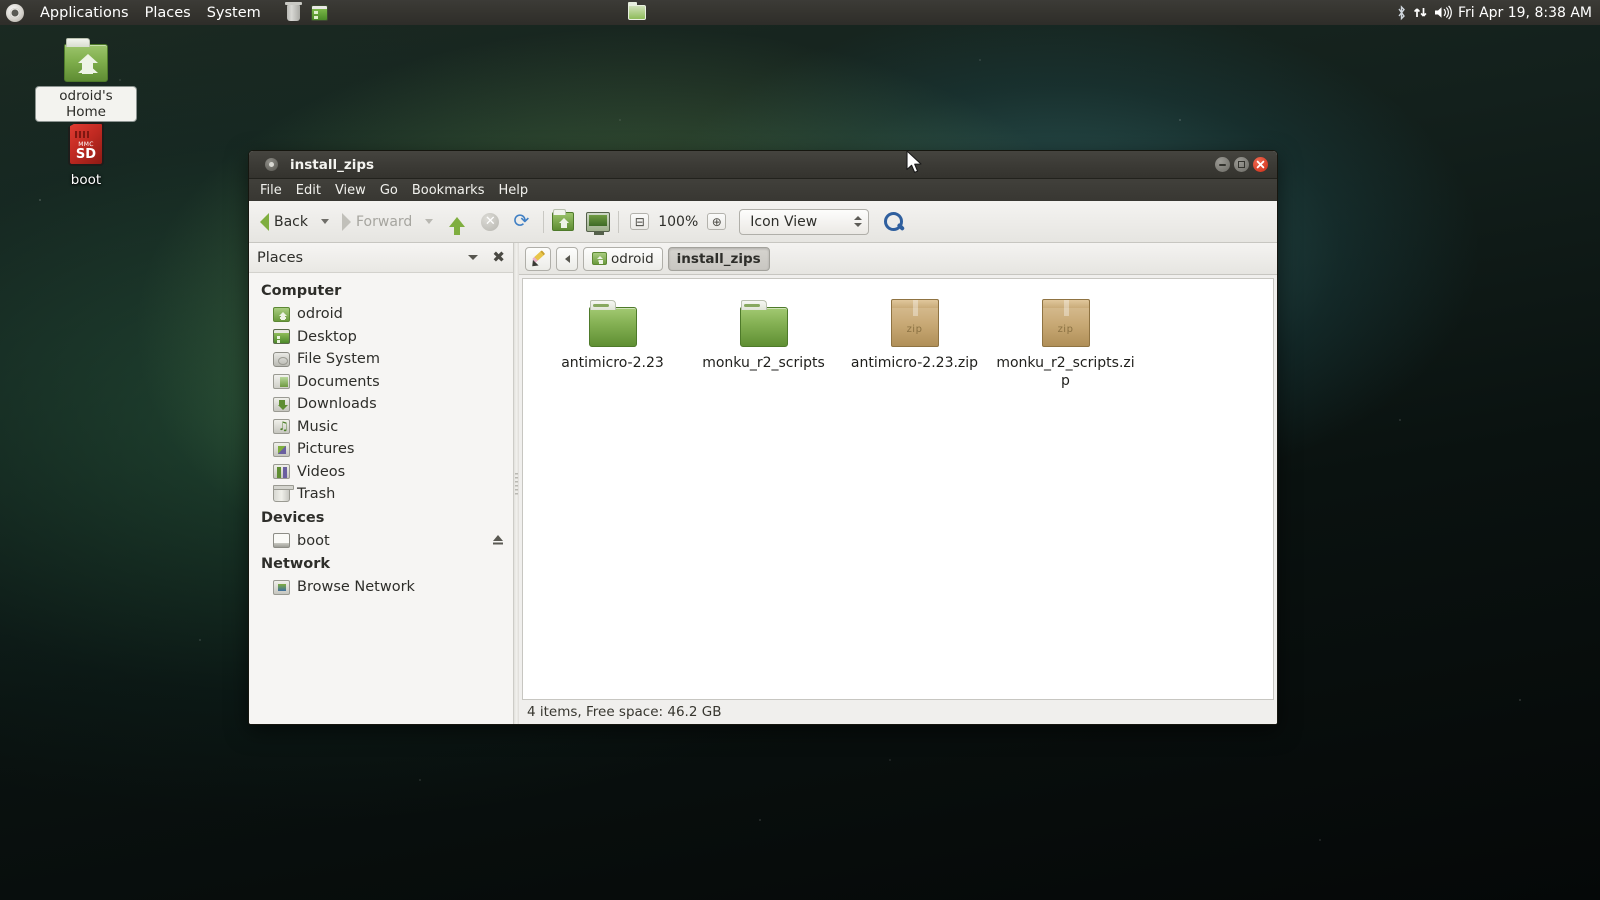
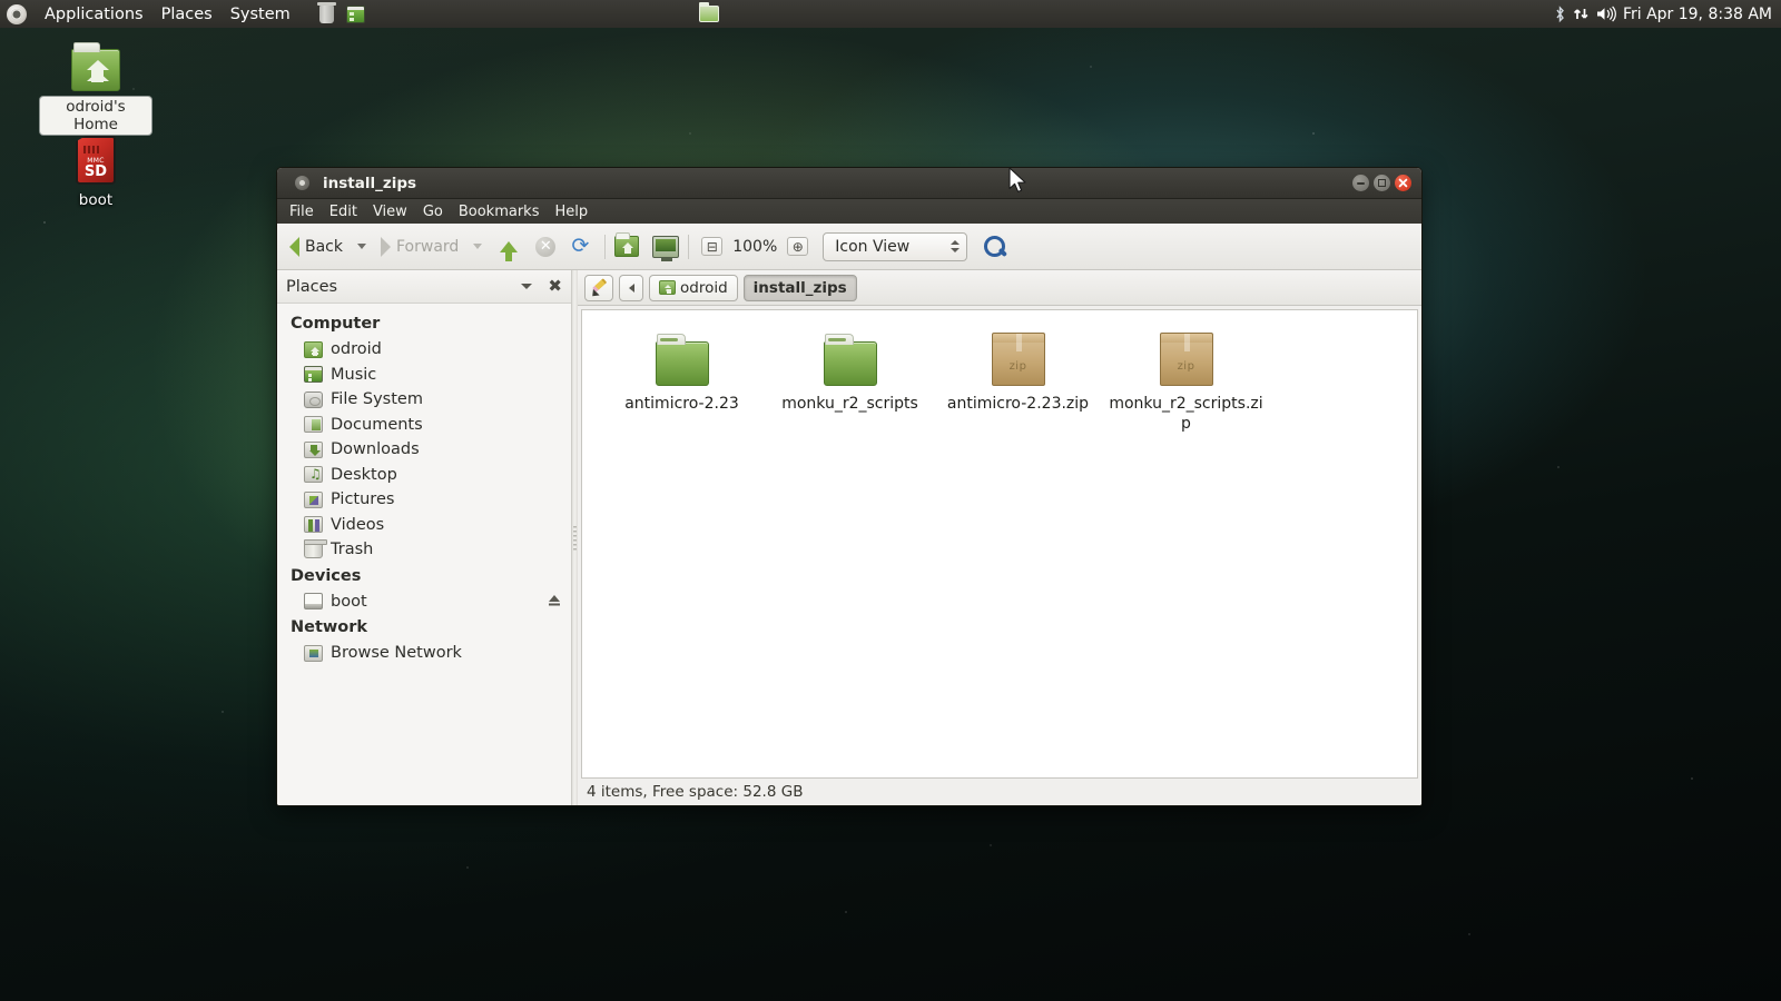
  Applications
  Places
  System
  Fri Apr 19, 8:38 AM
  odroid's Home
  SD
  boot
  install_zips
  File
  Edit
  View
  Go
  Bookmarks
  Help
  Back
  Forward
  ✕
  ⟳
  ⊟
  100%
  ⊕
  Icon View
  Places
  ✖
  Computer
  odroid
- Desktop
+ Music
  File System
  Documents
  Downloads
- Music
+ Desktop
  Pictures
  Videos
  Trash
  Devices
  boot
  Network
  Browse Network
  odroid
  install_zips
  antimicro-2.23
  monku_r2_scripts
  zip
  antimicro-2.23.zip
  zip
  monku_r2_scripts.zip
- 4 items, Free space: 46.2 GB
+ 4 items, Free space: 52.8 GB
